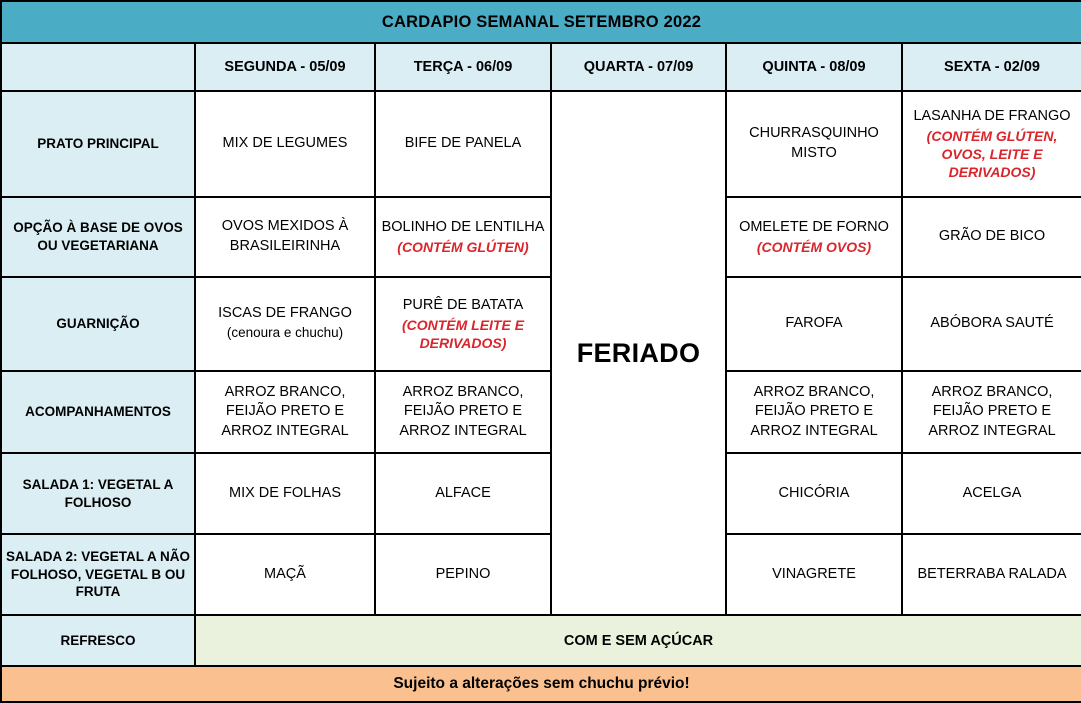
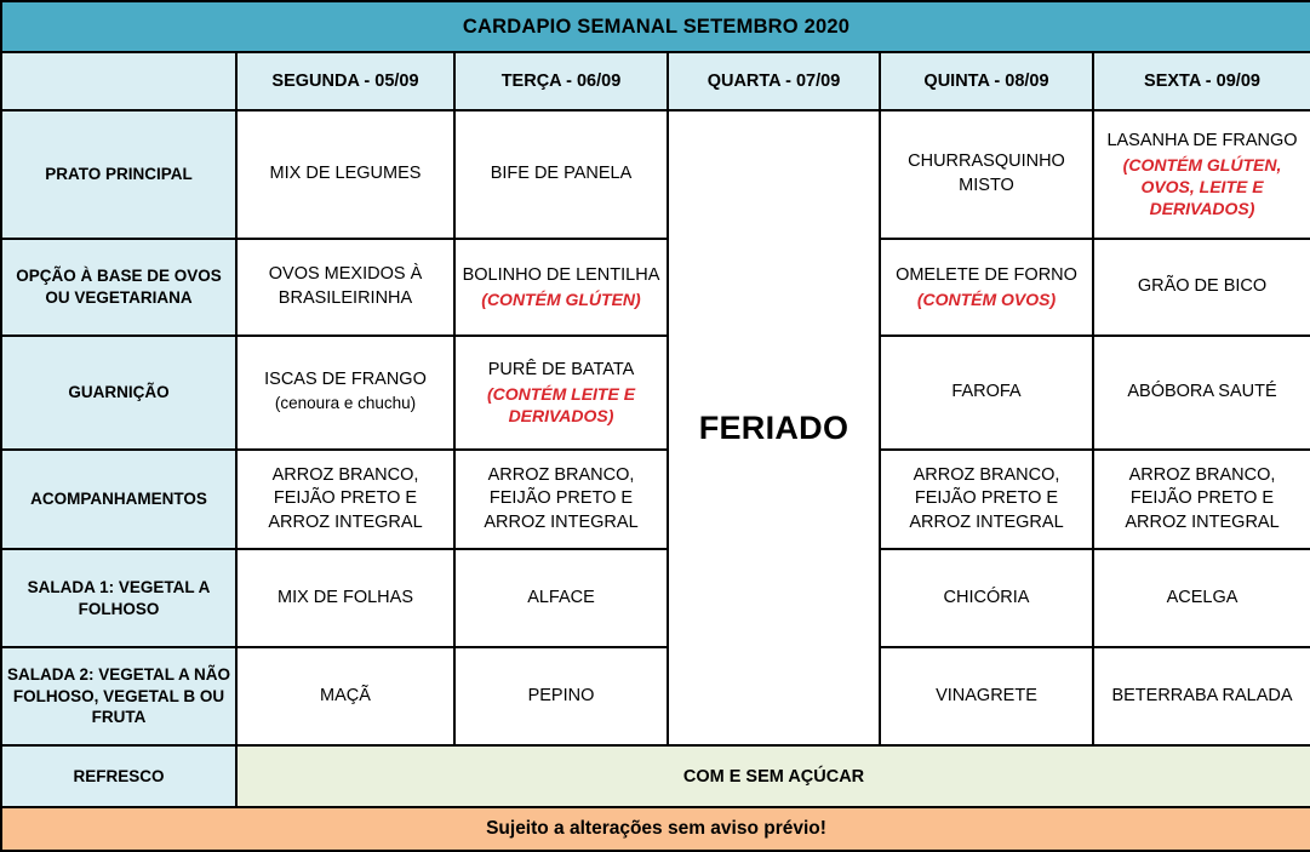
- CARDAPIO SEMANAL SETEMBRO 2022
+ CARDAPIO SEMANAL SETEMBRO 2020
- 	SEGUNDA - 05/09	TERÇA - 06/09	QUARTA - 07/09	QUINTA - 08/09	SEXTA - 02/09
+ 	SEGUNDA - 05/09	TERÇA - 06/09	QUARTA - 07/09	QUINTA - 08/09	SEXTA - 09/09
  PRATO PRINCIPAL	MIX DE LEGUMES	BIFE DE PANELA	FERIADO	CHURRASQUINHO MISTO	LASANHA DE FRANGO (CONTÉM GLÚTEN, OVOS, LEITE E DERIVADOS)
  OPÇÃO À BASE DE OVOS OU VEGETARIANA	OVOS MEXIDOS À BRASILEIRINHA	BOLINHO DE LENTILHA (CONTÉM GLÚTEN)	OMELETE DE FORNO (CONTÉM OVOS)	GRÃO DE BICO
  GUARNIÇÃO	ISCAS DE FRANGO (cenoura e chuchu)	PURÊ DE BATATA (CONTÉM LEITE E DERIVADOS)	FAROFA	ABÓBORA SAUTÉ
  ACOMPANHAMENTOS	ARROZ BRANCO, FEIJÃO PRETO E ARROZ INTEGRAL	ARROZ BRANCO, FEIJÃO PRETO E ARROZ INTEGRAL	ARROZ BRANCO, FEIJÃO PRETO E ARROZ INTEGRAL	ARROZ BRANCO, FEIJÃO PRETO E ARROZ INTEGRAL
  SALADA 1: VEGETAL A FOLHOSO	MIX DE FOLHAS	ALFACE	CHICÓRIA	ACELGA
  SALADA 2: VEGETAL A NÃO FOLHOSO, VEGETAL B OU FRUTA	MAÇÃ	PEPINO	VINAGRETE	BETERRABA RALADA
  REFRESCO	COM E SEM AÇÚCAR
- Sujeito a alterações sem chuchu prévio!
+ Sujeito a alterações sem aviso prévio!
